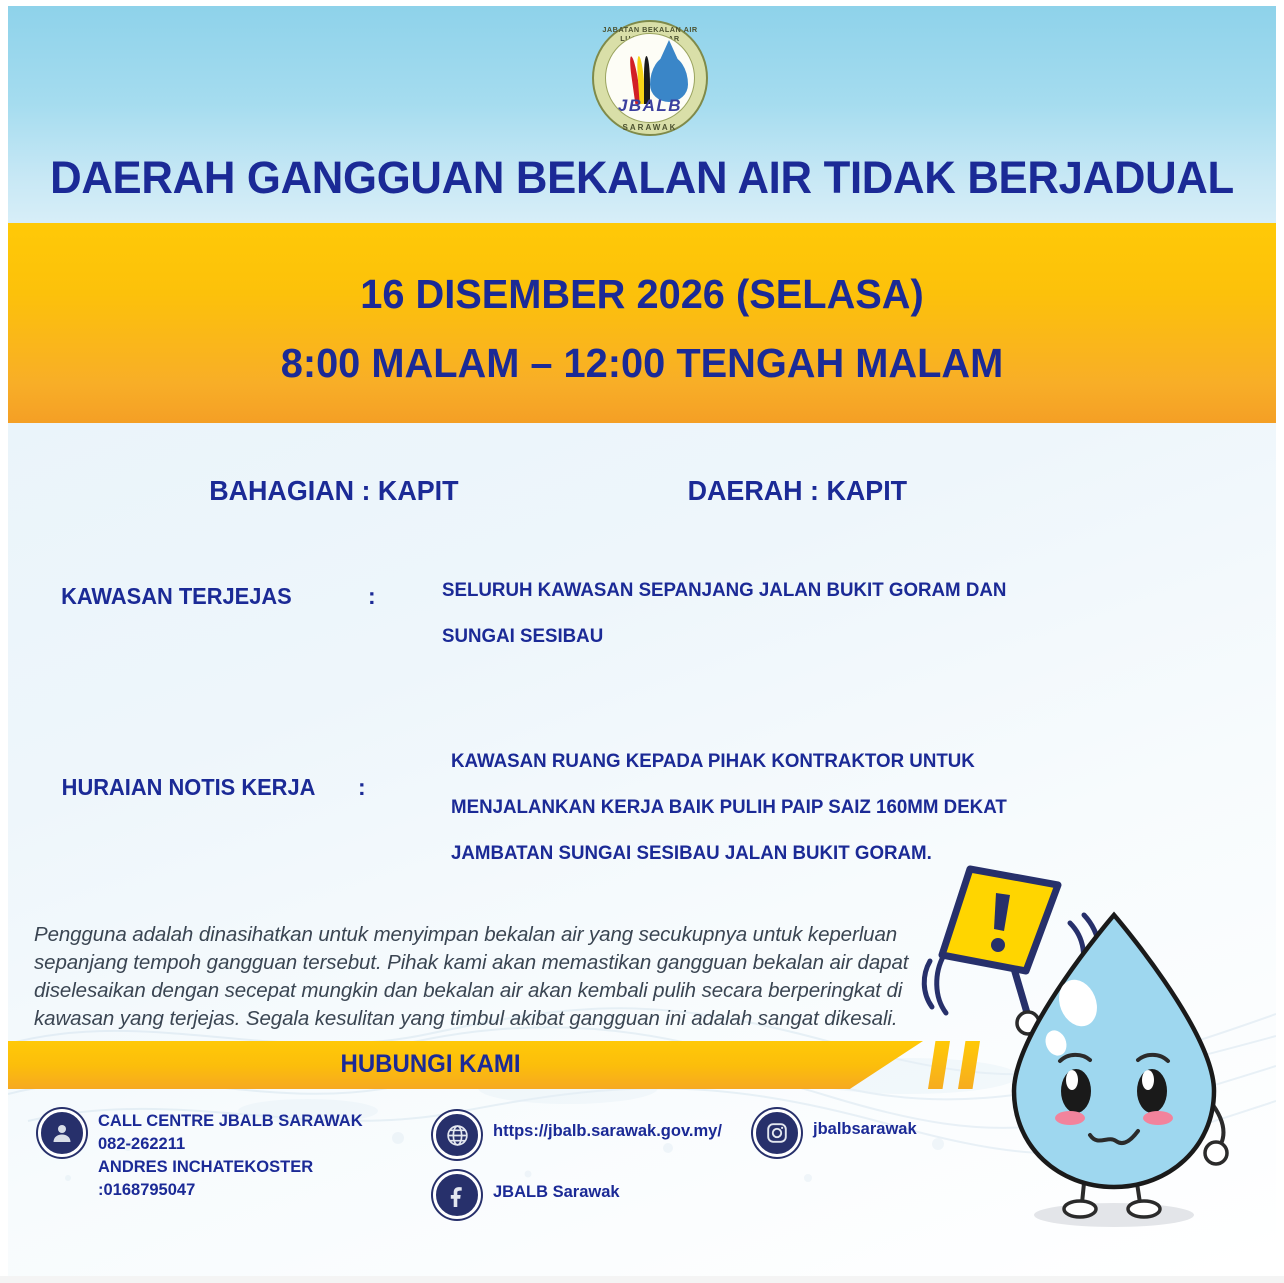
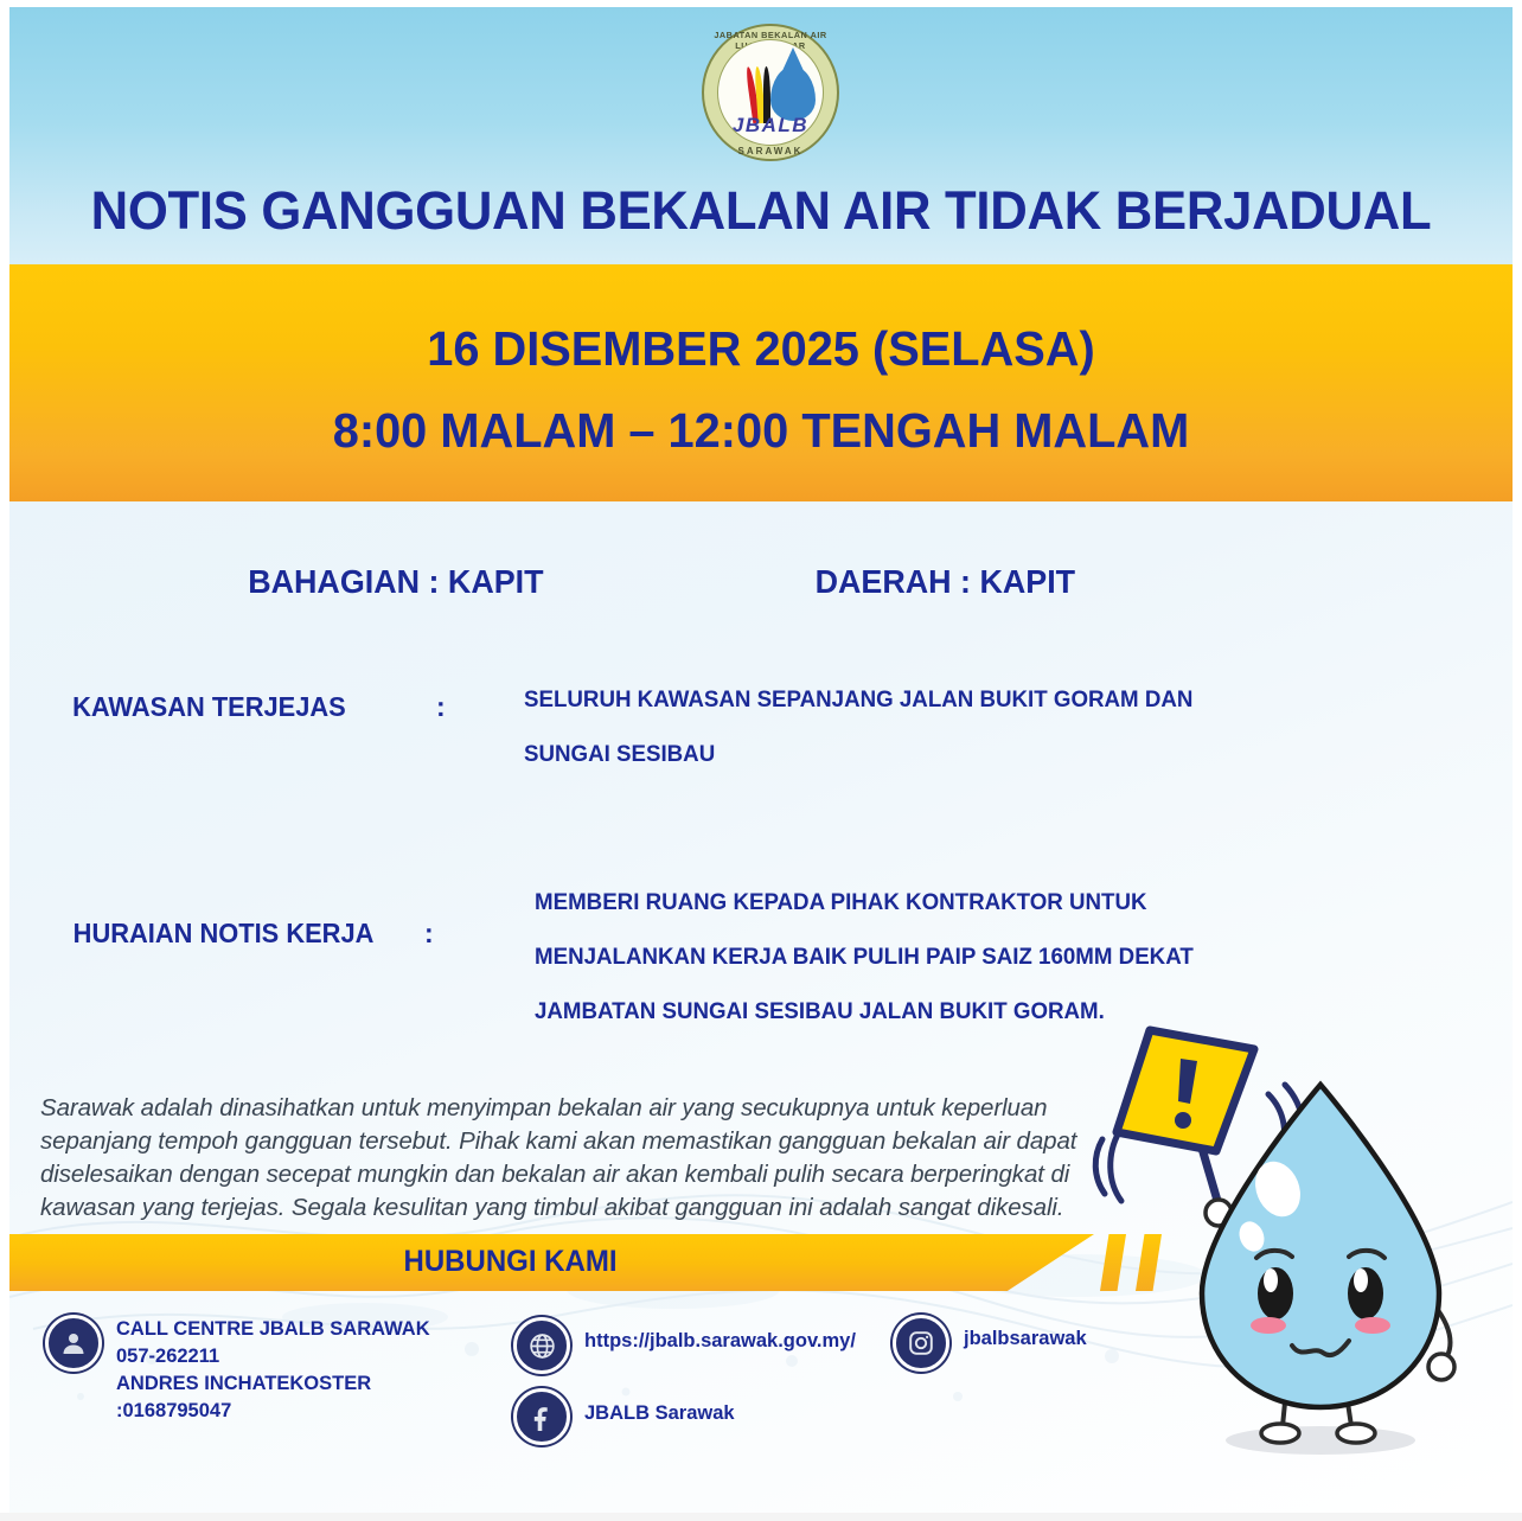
  JABATAN BEKALAN AIR LR
  SARAWAK
  JBALB
- DAERAH GANGGUAN BEKALAN AIR TIDAK BERJADUAL
+ NOTIS GANGGUAN BEKALAN AIR TIDAK BERJADUAL
- 16 DISEMBER 2026 (SELASA)
+ 16 DISEMBER 2025 (SELASA)
  8:00 MALAM – 12:00 TENGAH MALAM
  BAHAGIAN : KAPIT
  DAERAH : KAPIT
  KAWASAN TERJEJAS
  :
  SELURUH KAWASAN SEPANJANG JALAN BUKIT GORAM DAN
  SUNGAI SESIBAU
  HURAIAN NOTIS KERJA
  :
- KAWASAN RUANG KEPADA PIHAK KONTRAKTOR UNTUK
+ MEMBERI RUANG KEPADA PIHAK KONTRAKTOR UNTUK
  MENJALANKAN KERJA BAIK PULIH PAIP SAIZ 160MM DEKAT
  JAMBATAN SUNGAI SESIBAU JALAN BUKIT GORAM.
- Pengguna adalah dinasihatkan untuk menyimpan bekalan air yang secukupnya untuk keperluan sepanjang tempoh gangguan tersebut. Pihak kami akan memastikan gangguan bekalan air dapat diselesaikan dengan secepat mungkin dan bekalan air akan kembali pulih secara berperingkat di kawasan yang terjejas. Segala kesulitan yang timbul akibat gangguan ini adalah sangat dikesali.
+ Sarawak adalah dinasihatkan untuk menyimpan bekalan air yang secukupnya untuk keperluan sepanjang tempoh gangguan tersebut. Pihak kami akan memastikan gangguan bekalan air dapat diselesaikan dengan secepat mungkin dan bekalan air akan kembali pulih secara berperingkat di kawasan yang terjejas. Segala kesulitan yang timbul akibat gangguan ini adalah sangat dikesali.
  HUBUNGI KAMI
  CALL CENTRE JBALB SARAWAK
- 082-262211
+ 057-262211
  ANDRES INCHATEKOSTER
  :0168795047
  https://jbalb.sarawak.gov.my/
  JBALB Sarawak
  jbalbsarawak
